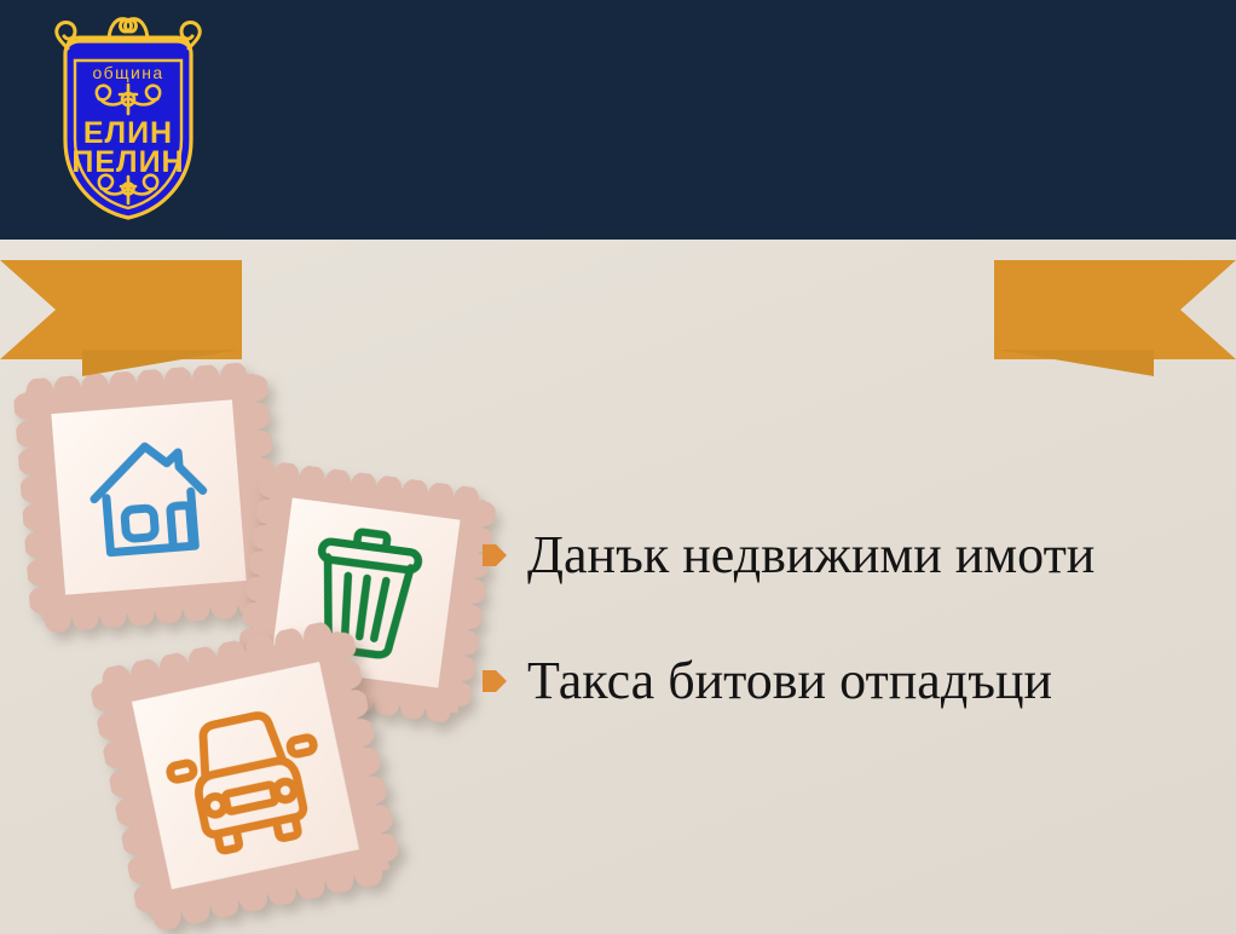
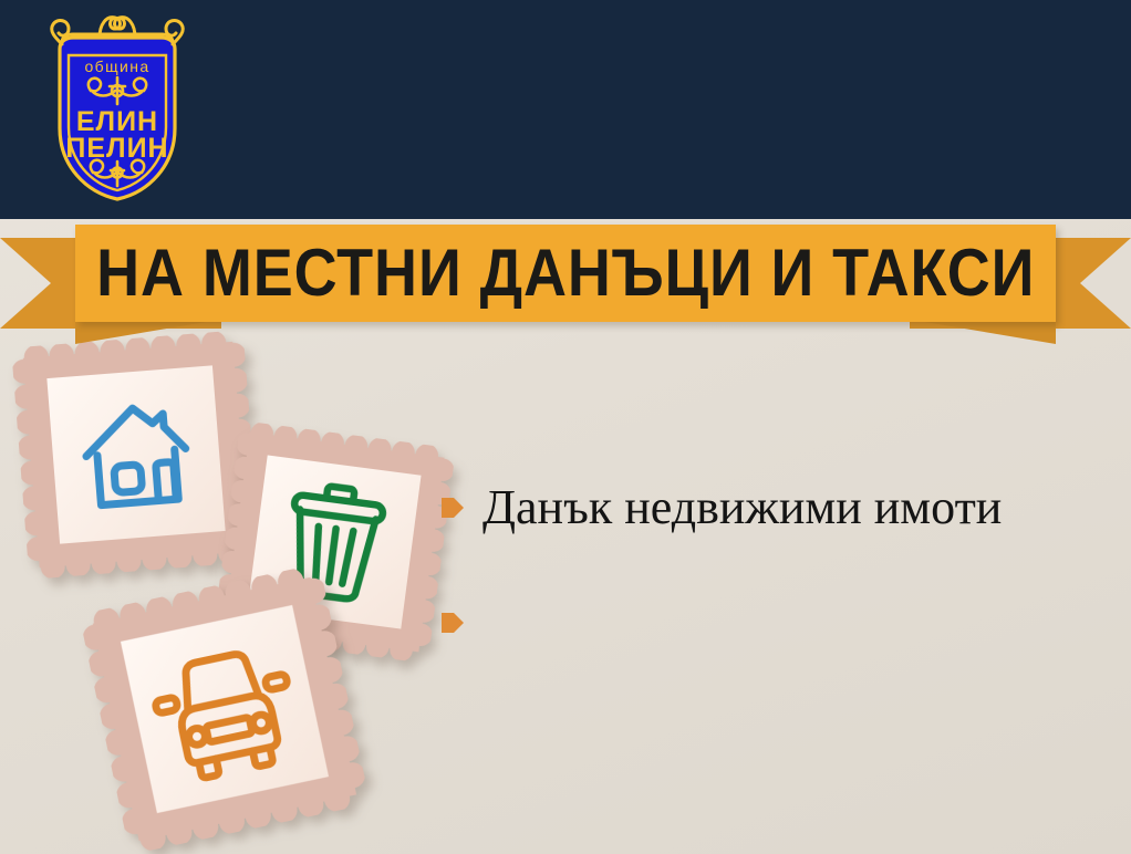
  община
  ЕЛИН
  ПЕЛИН
+ НА МЕСТНИ ДАНЪЦИ И ТАКСИ
  Данък недвижими имоти
- Такса битови отпадъци
